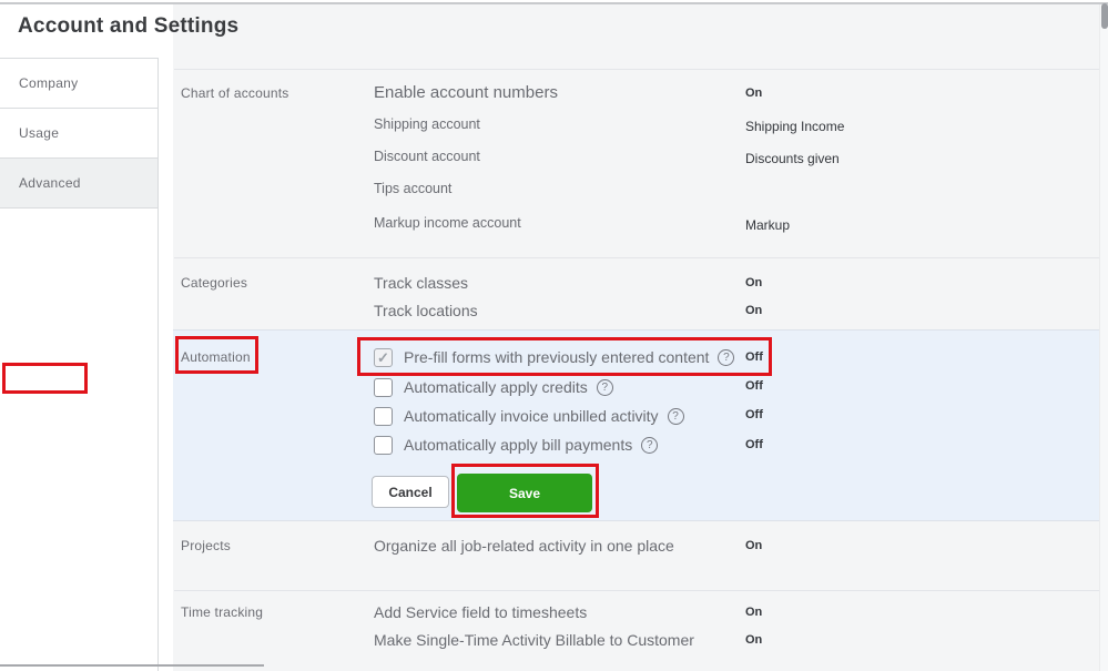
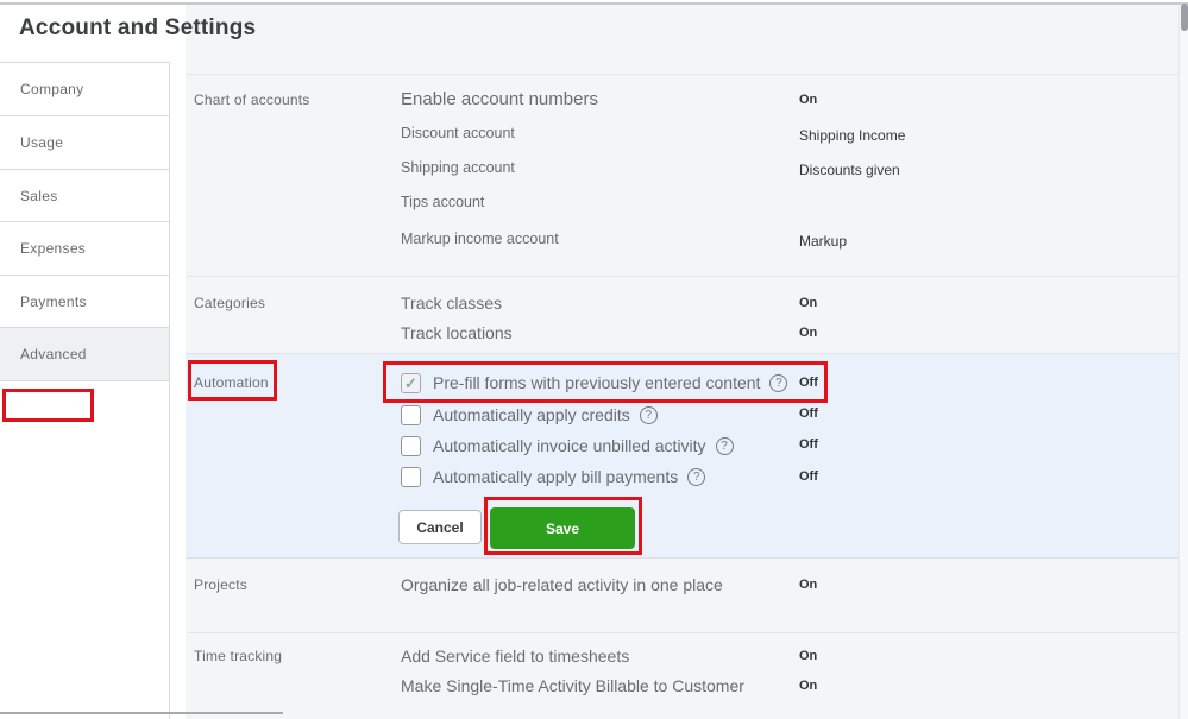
  Account and Settings
  Company
  Usage
+ Sales
+ Expenses
+ Payments
  Advanced
  Chart of accounts
  Enable account numbers
  On
- Shipping account
+ Discount account
  Shipping Income
- Discount account
+ Shipping account
  Discounts given
  Tips account
  Markup income account
  Markup
  Categories
  Track classes
  On
  Track locations
  On
  Automation
  ✓
  Pre-fill forms with previously entered content
  ?
  Off
  Automatically apply credits
  ?
  Off
  Automatically invoice unbilled activity
  ?
  Off
  Automatically apply bill payments
  ?
  Off
  Cancel
  Save
  Projects
  Organize all job-related activity in one place
  On
  Time tracking
  Add Service field to timesheets
  On
  Make Single-Time Activity Billable to Customer
  On
